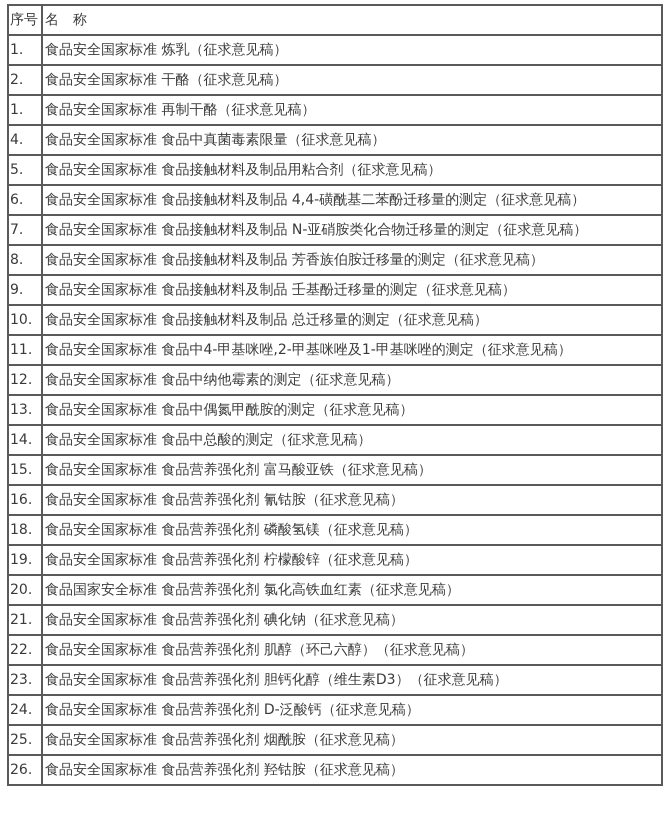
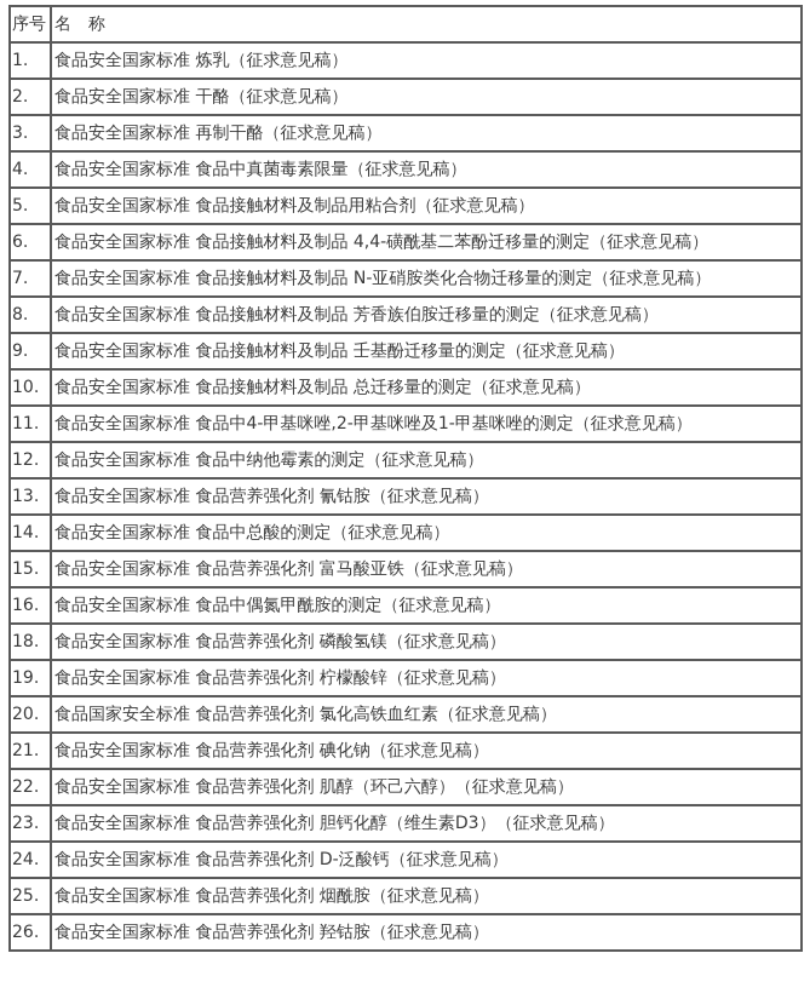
  序号	名 称
  1.	食品安全国家标准 炼乳（征求意见稿）
  2.	食品安全国家标准 干酪（征求意见稿）
- 1.	食品安全国家标准 再制干酪（征求意见稿）
+ 3.	食品安全国家标准 再制干酪（征求意见稿）
  4.	食品安全国家标准 食品中真菌毒素限量（征求意见稿）
  5.	食品安全国家标准 食品接触材料及制品用粘合剂（征求意见稿）
  6.	食品安全国家标准 食品接触材料及制品 4,4-磺酰基二苯酚迁移量的测定（征求意见稿）
  7.	食品安全国家标准 食品接触材料及制品 N-亚硝胺类化合物迁移量的测定（征求意见稿）
  8.	食品安全国家标准 食品接触材料及制品 芳香族伯胺迁移量的测定（征求意见稿）
  9.	食品安全国家标准 食品接触材料及制品 壬基酚迁移量的测定（征求意见稿）
  10.	食品安全国家标准 食品接触材料及制品 总迁移量的测定（征求意见稿）
  11.	食品安全国家标准 食品中4-甲基咪唑,2-甲基咪唑及1-甲基咪唑的测定（征求意见稿）
  12.	食品安全国家标准 食品中纳他霉素的测定（征求意见稿）
- 13.	食品安全国家标准 食品中偶氮甲酰胺的测定（征求意见稿）
+ 13.	食品安全国家标准 食品营养强化剂 氰钴胺（征求意见稿）
  14.	食品安全国家标准 食品中总酸的测定（征求意见稿）
  15.	食品安全国家标准 食品营养强化剂 富马酸亚铁（征求意见稿）
- 16.	食品安全国家标准 食品营养强化剂 氰钴胺（征求意见稿）
+ 16.	食品安全国家标准 食品中偶氮甲酰胺的测定（征求意见稿）
  18.	食品安全国家标准 食品营养强化剂 磷酸氢镁（征求意见稿）
  19.	食品安全国家标准 食品营养强化剂 柠檬酸锌（征求意见稿）
  20.	食品国家安全标准 食品营养强化剂 氯化高铁血红素（征求意见稿）
  21.	食品安全国家标准 食品营养强化剂 碘化钠（征求意见稿）
  22.	食品安全国家标准 食品营养强化剂 肌醇（环己六醇）（征求意见稿）
  23.	食品安全国家标准 食品营养强化剂 胆钙化醇（维生素D3）（征求意见稿）
  24.	食品安全国家标准 食品营养强化剂 D-泛酸钙（征求意见稿）
  25.	食品安全国家标准 食品营养强化剂 烟酰胺（征求意见稿）
  26.	食品安全国家标准 食品营养强化剂 羟钴胺（征求意见稿）
